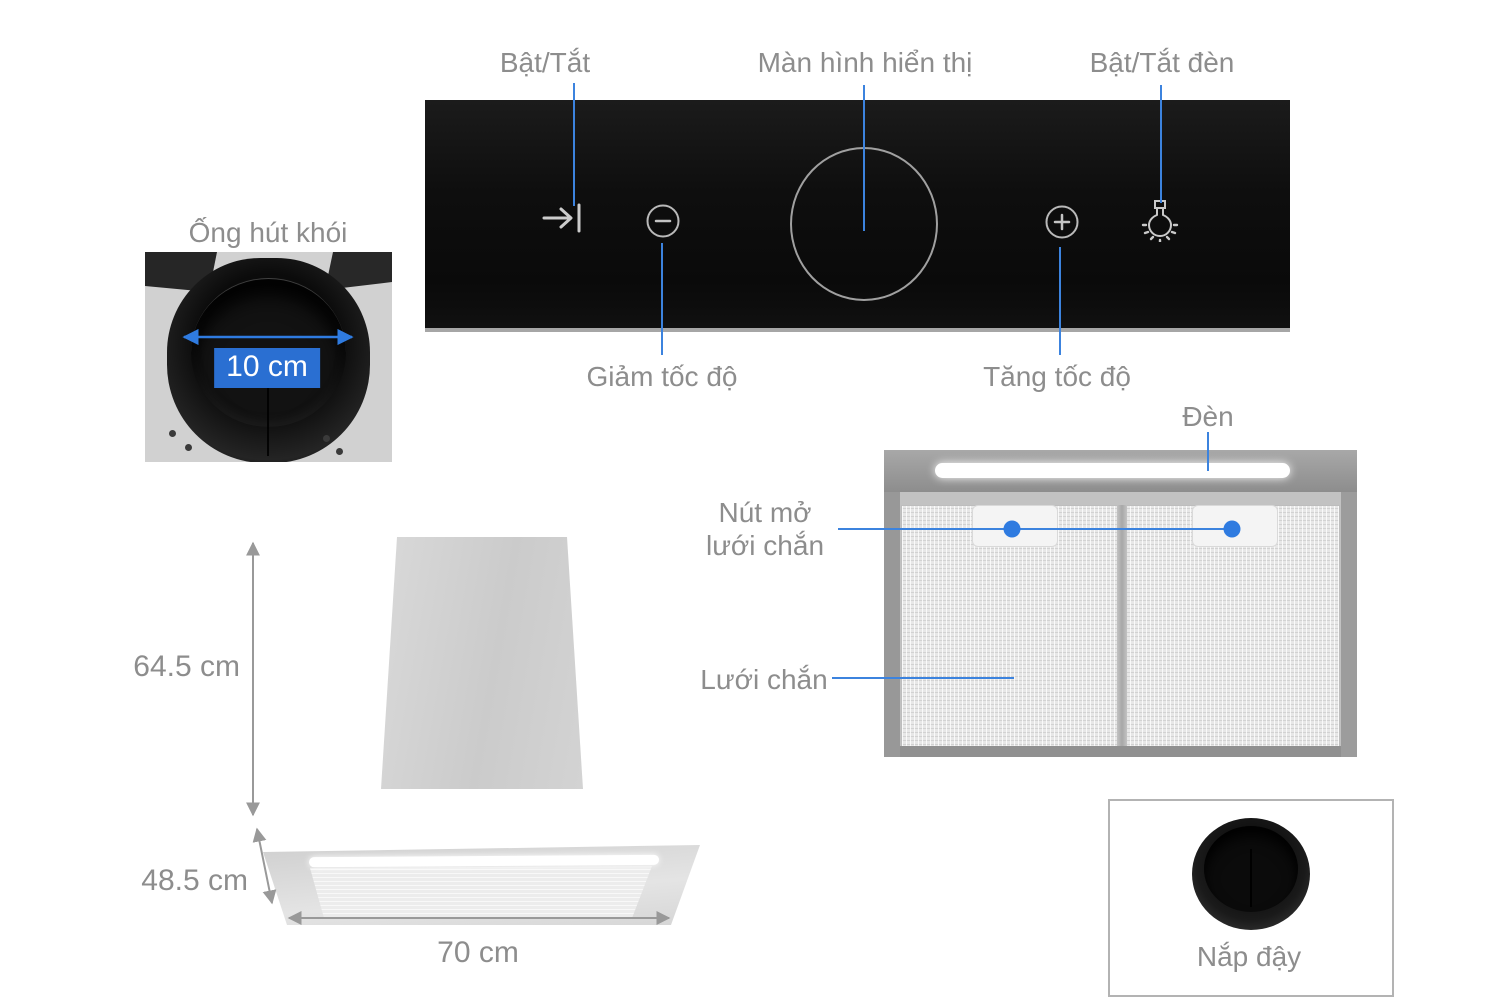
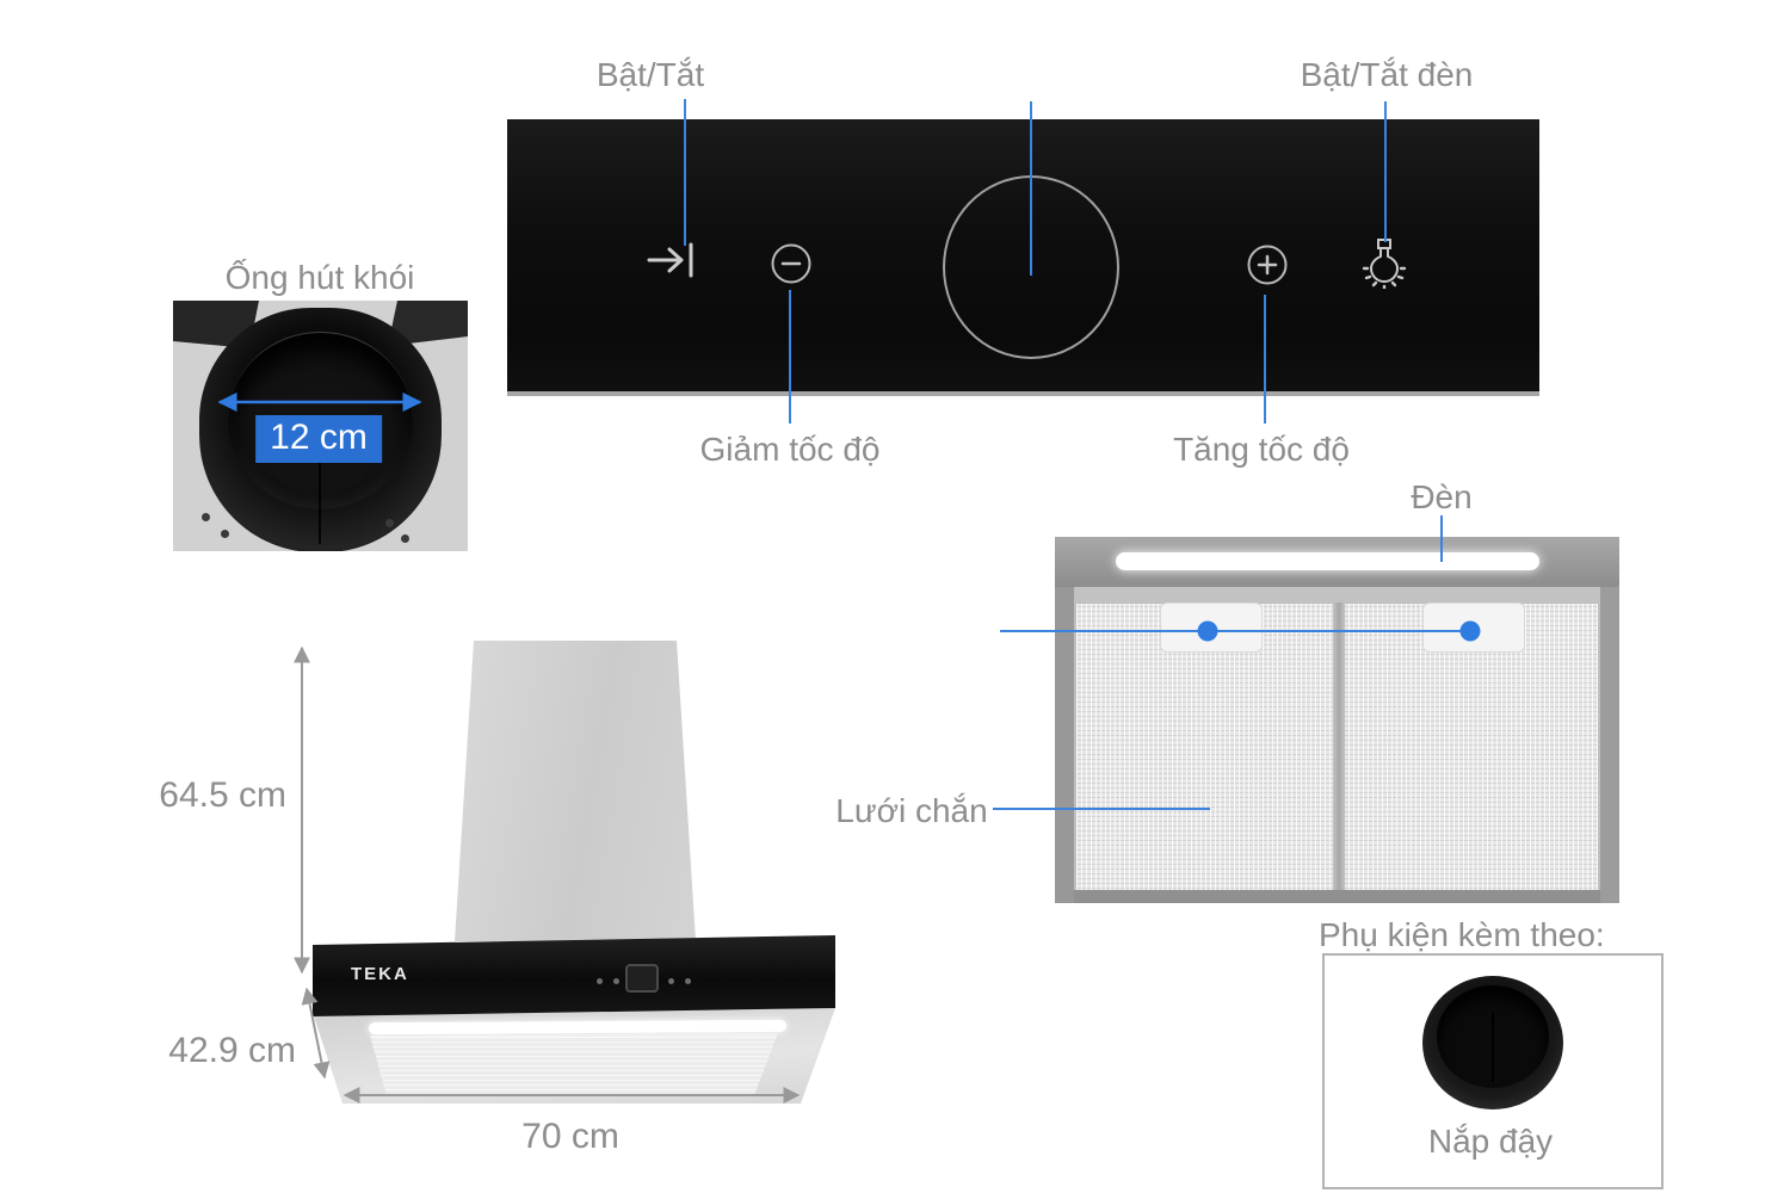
  Bật/Tắt
- Màn hình hiển thị
  Bật/Tắt đèn
  Giảm tốc độ
  Tăng tốc độ
  Ống hút khói
- 10 cm
+ 12 cm
+ TEKA
  64.5 cm
- 48.5 cm
+ 42.9 cm
  70 cm
  Đèn
- Nút mở
- lưới chắn
  Lưới chắn
+ Phụ kiện kèm theo:
  Nắp đậy
